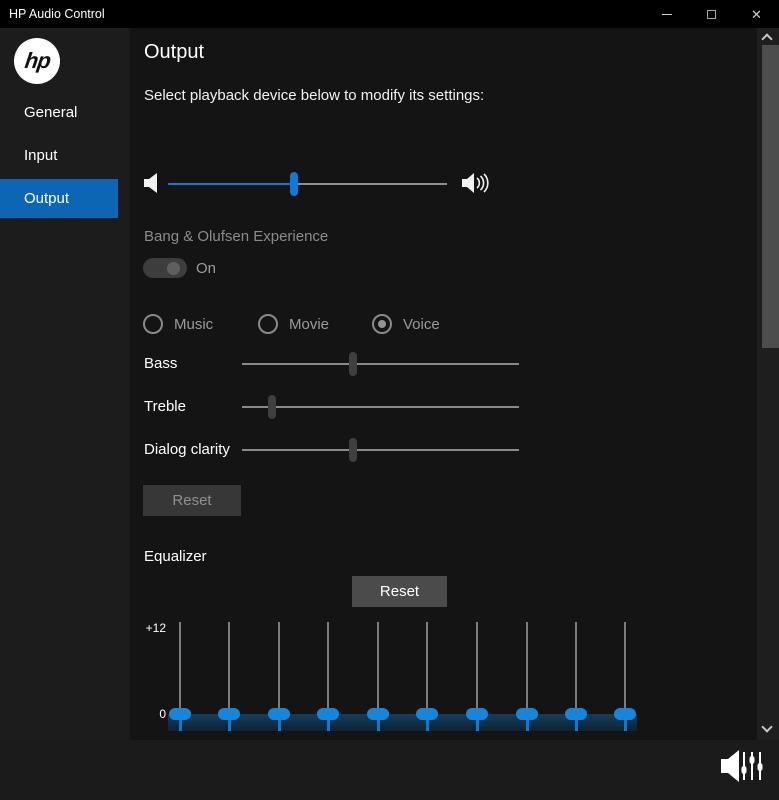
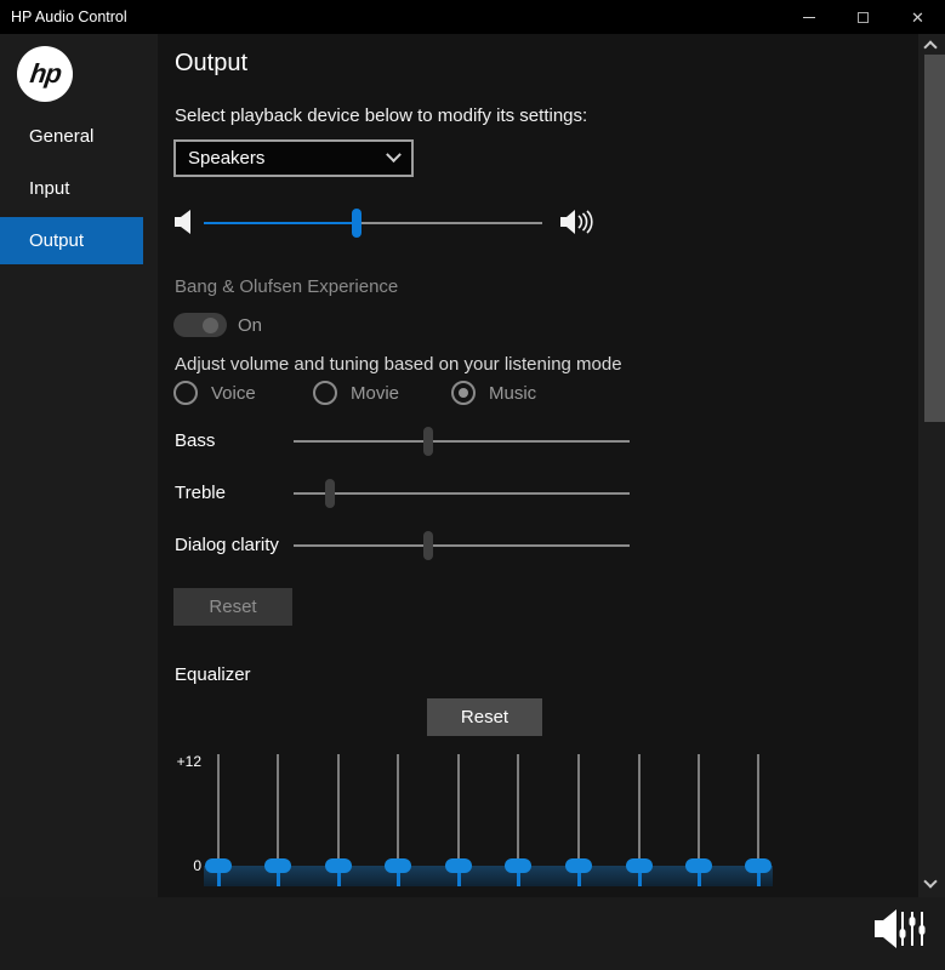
  HP Audio Control
  ✕
  General
  Input
  Output
  Output
  Select playback device below to modify its settings:
+ Speakers
  Bang & Olufsen Experience
  On
+ Adjust volume and tuning based on your listening mode
- Music
+ Voice
  Movie
- Voice
+ Music
  Bass
  Treble
  Dialog clarity
  Reset
  Equalizer
  Reset
  +12
  0
